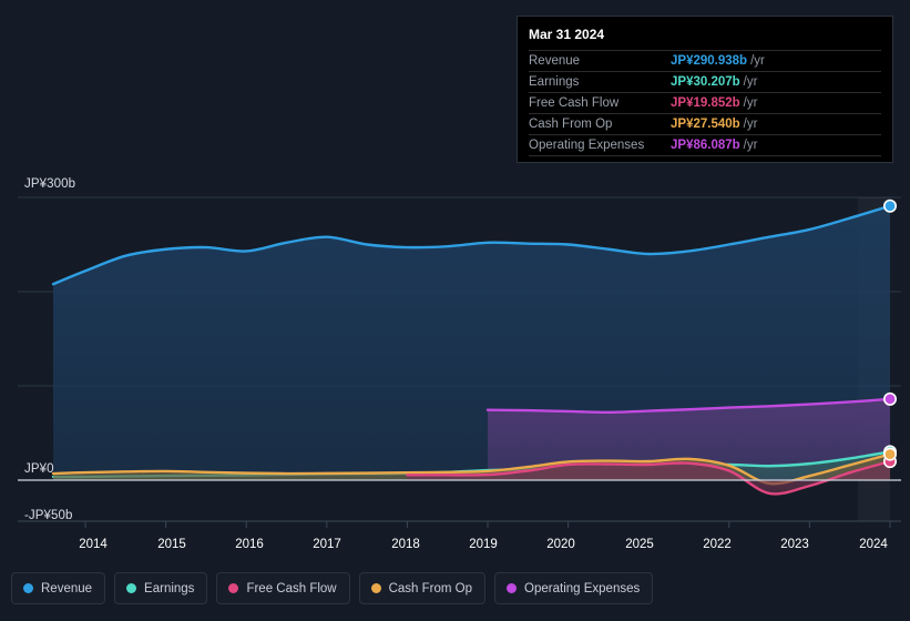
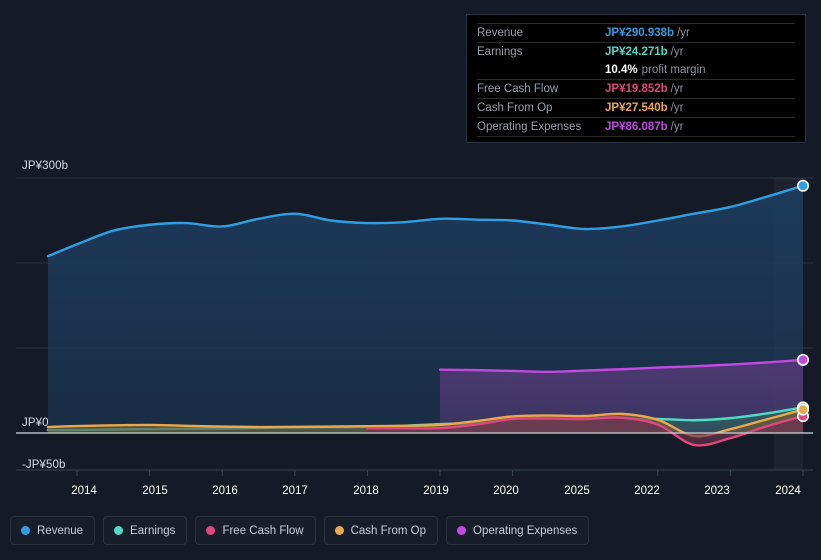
  JP¥300b
  JP¥0
  -JP¥50b
  2014
  2015
  2016
  2017
  2018
  2019
  2020
  2025
  2022
  2023
  2024
- Mar 31 2024
  Revenue
  JP¥290.938b
  /yr
  Earnings
- JP¥30.207b
+ JP¥24.271b
  /yr
+ 10.4%
+ profit margin
  Free Cash Flow
  JP¥19.852b
  /yr
  Cash From Op
  JP¥27.540b
  /yr
  Operating Expenses
  JP¥86.087b
  /yr
  Revenue
  Earnings
  Free Cash Flow
  Cash From Op
  Operating Expenses
